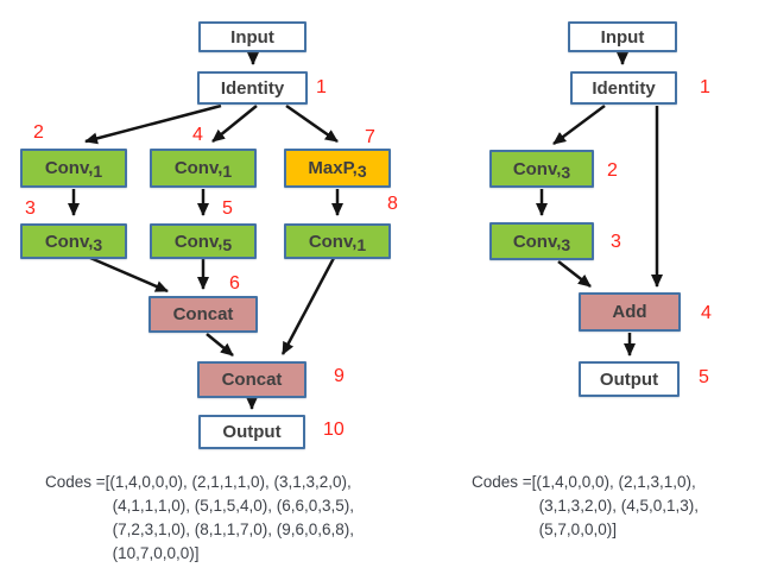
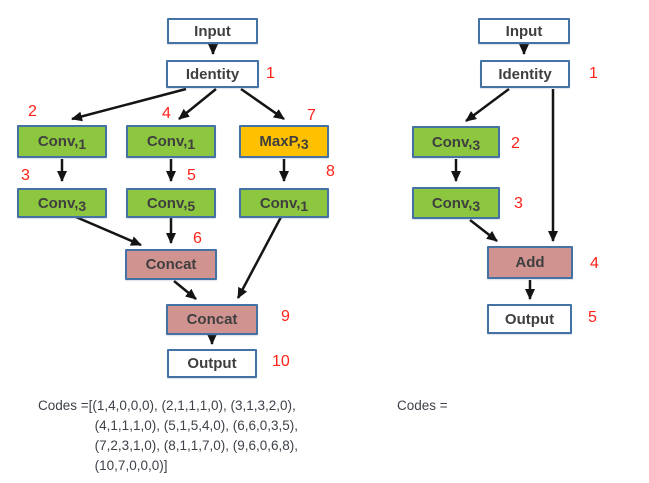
  Input
  Identity
  Conv,1
  Conv,1
  MaxP,3
  Conv,3
  Conv,5
  Conv,1
  Concat
  Concat
  Output
  1
  2
  4
  7
  3
  5
  8
  6
  9
  10
  Codes =
  [(1,4,0,0,0), (2,1,1,1,0), (3,1,3,2,0),
  (4,1,1,1,0), (5,1,5,4,0), (6,6,0,3,5),
  (7,2,3,1,0), (8,1,1,7,0), (9,6,0,6,8),
  (10,7,0,0,0)]
  Input
  Identity
  Conv,3
  Conv,3
  Add
  Output
  1
  2
  3
  4
  5
  Codes =
- [(1,4,0,0,0), (2,1,3,1,0),
- (3,1,3,2,0), (4,5,0,1,3),
- (5,7,0,0,0)]
